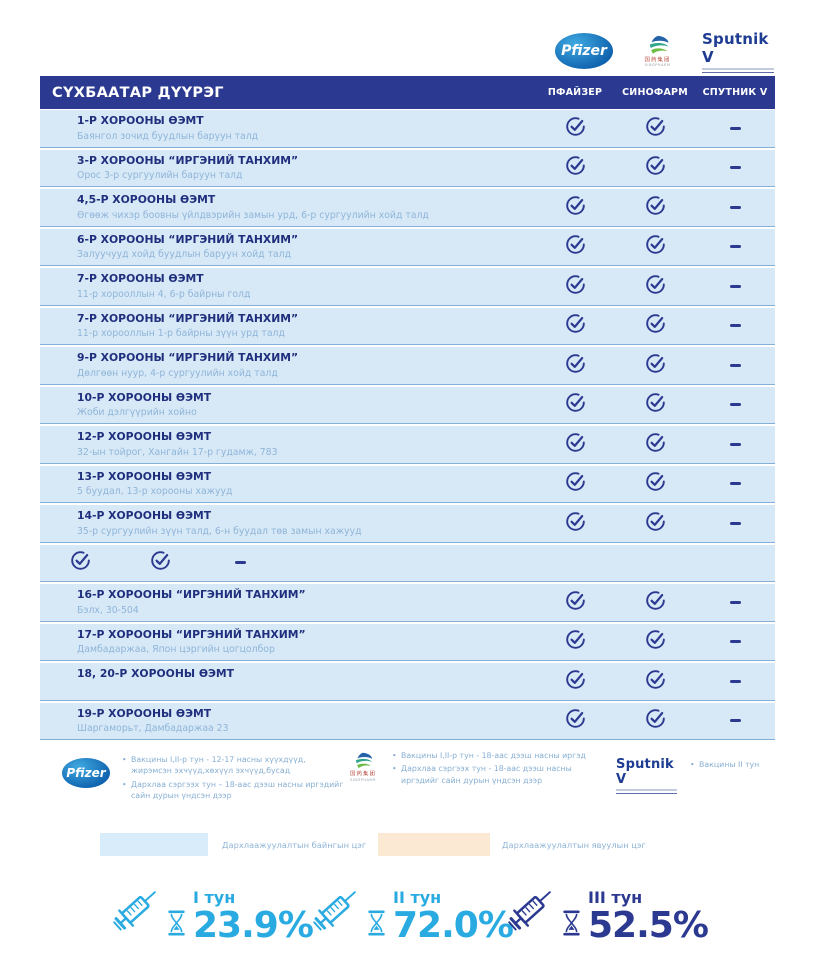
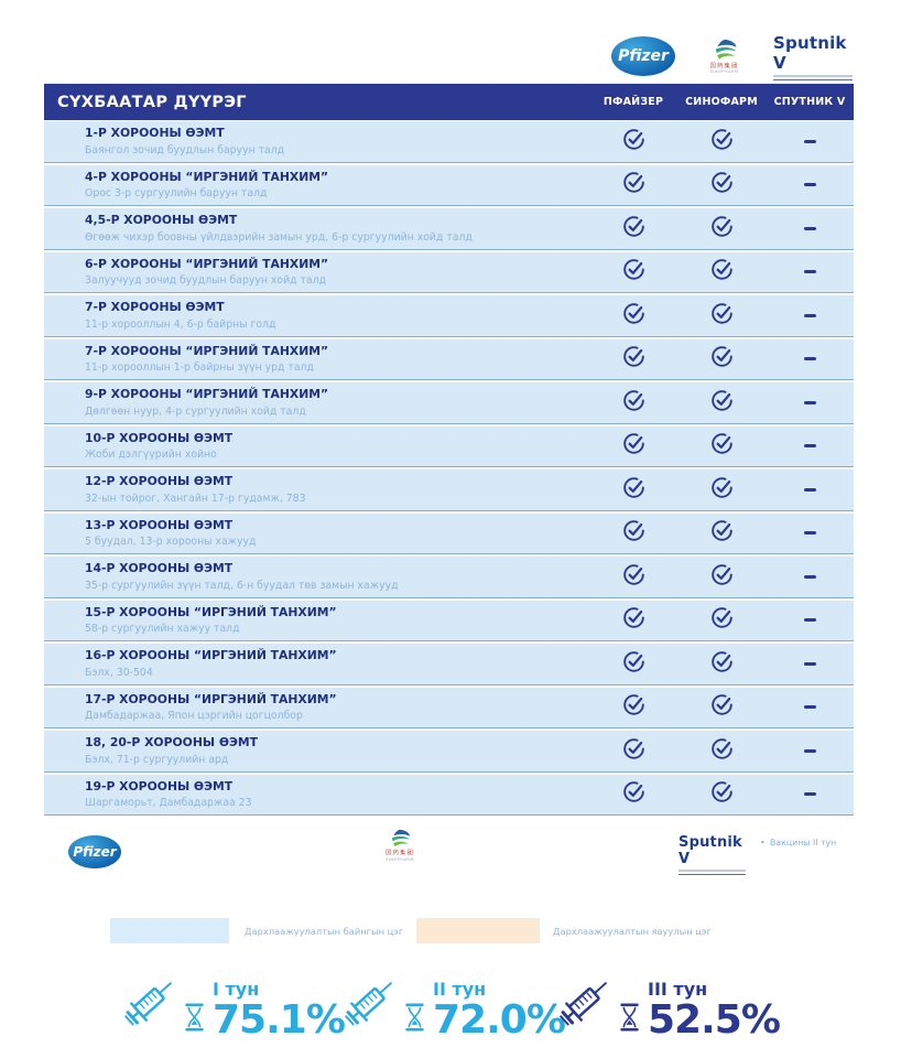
  Pfizer
  Sputnik V
  СҮХБААТАР ДҮҮРЭГ
  ПФАЙЗЕР
  СИНОФАРМ
  СПУТНИК V
  1-Р ХОРООНЫ ӨЭМТ
  Баянгол зочид буудлын баруун талд
- 3-Р ХОРООНЫ “ИРГЭНИЙ ТАНХИМ”
+ 4-Р ХОРООНЫ “ИРГЭНИЙ ТАНХИМ”
  Орос 3-р сургуулийн баруун талд
  4,5-Р ХОРООНЫ ӨЭМТ
  Өгөөж чихэр боовны үйлдвэрийн замын урд, 6-р сургуулийн хойд талд
  6-Р ХОРООНЫ “ИРГЭНИЙ ТАНХИМ”
- Залуучууд хойд буудлын баруун хойд талд
+ Залуучууд зочид буудлын баруун хойд талд
  7-Р ХОРООНЫ ӨЭМТ
  11-р хорооллын 4, 6-р байрны голд
  7-Р ХОРООНЫ “ИРГЭНИЙ ТАНХИМ”
  11-р хорооллын 1-р байрны зүүн урд талд
  9-Р ХОРООНЫ “ИРГЭНИЙ ТАНХИМ”
  Дөлгөөн нуур, 4-р сургуулийн хойд талд
  10-Р ХОРООНЫ ӨЭМТ
  Жоби дэлгүүрийн хойно
  12-Р ХОРООНЫ ӨЭМТ
  32-ын тойрог, Хангайн 17-р гудамж, 783
  13-Р ХОРООНЫ ӨЭМТ
  5 буудал, 13-р хорооны хажууд
  14-Р ХОРООНЫ ӨЭМТ
  35-р сургуулийн зүүн талд, 6-н буудал төв замын хажууд
+ 15-Р ХОРООНЫ “ИРГЭНИЙ ТАНХИМ”
+ 58-р сургуулийн хажуу талд
  16-Р ХОРООНЫ “ИРГЭНИЙ ТАНХИМ”
  Бэлх, 30-504
  17-Р ХОРООНЫ “ИРГЭНИЙ ТАНХИМ”
  Дамбадаржаа, Япон цэргийн цогцолбор
  18, 20-Р ХОРООНЫ ӨЭМТ
+ Бэлх, 71-р сургуулийн ард
  19-Р ХОРООНЫ ӨЭМТ
  Шаргаморьт, Дамбадаржаа 23
  Pfizer
- Вакцины I,II-р тун - 12-17 насны хүүхдүүд, жирэмсэн эхчүүд,хөхүүл эхчүүд,бусад
- Дархлаа сэргээх тун – 18-аас дээш насны иргэдийг сайн дурын үндсэн дээр
- Вакцины I,II-р тун - 18-аас дээш насны иргэд
- Дархлаа сэргээх тун - 18-аас дээш насны иргэдийг сайн дурын үндсэн дээр
  Sputnik V
  Вакцины II тун
  Дархлаажуулалтын байнгын цэг
  Дархлаажуулалтын явуулын цэг
  I тун
- 23.9%
+ 75.1%
  II тун
  72.0%
  III тун
  52.5%
